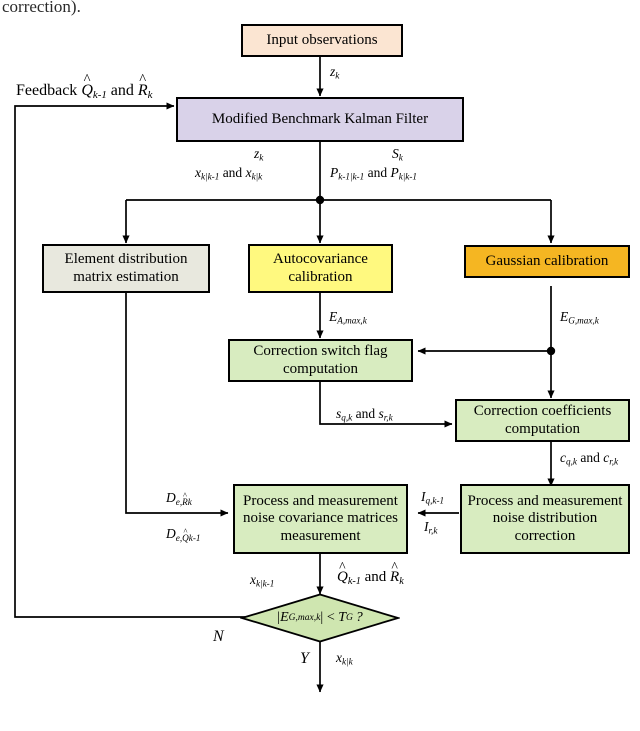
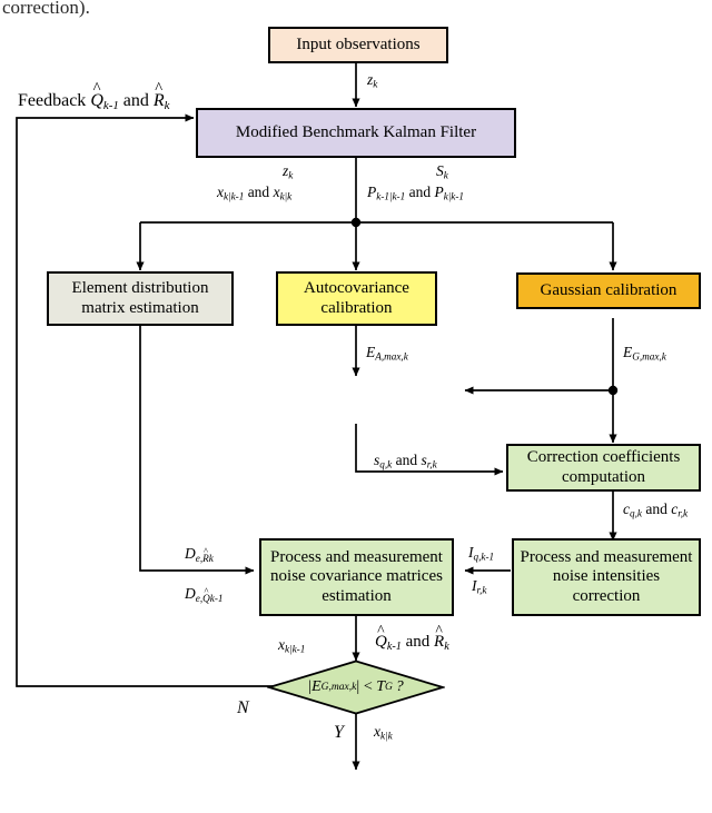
  correction).
  Feedback
  ^
  Qk-1 and
  ^
  Rk
  Input observations
  Modified Benchmark Kalman Filter
  Element distribution matrix estimation
  Autocovariance calibration
  Gaussian calibration
- Correction switch flag computation
  Correction coefficients computation
- Process and measurement noise covariance matrices measurement
+ Process and measurement noise covariance matrices estimation
- Process and measurement noise distribution correction
+ Process and measurement noise intensities correction
  |
  E
  G,max,k
  |
  <
  T
  G
  ?
  zk
  zk
  xk|k-1 and xk|k
  Sk
  Pk-1|k-1 and Pk|k-1
  EA,max,k
  EG,max,k
  sq,k and sr,k
  cq,k and cr,k
  Iq,k-1
  Ir,k
  De,
  ^
  Rk
  De,
  ^
  Qk-1
  xk|k-1
  ^
  Qk-1 and
  ^
  Rk
  N
  Y
  xk|k
